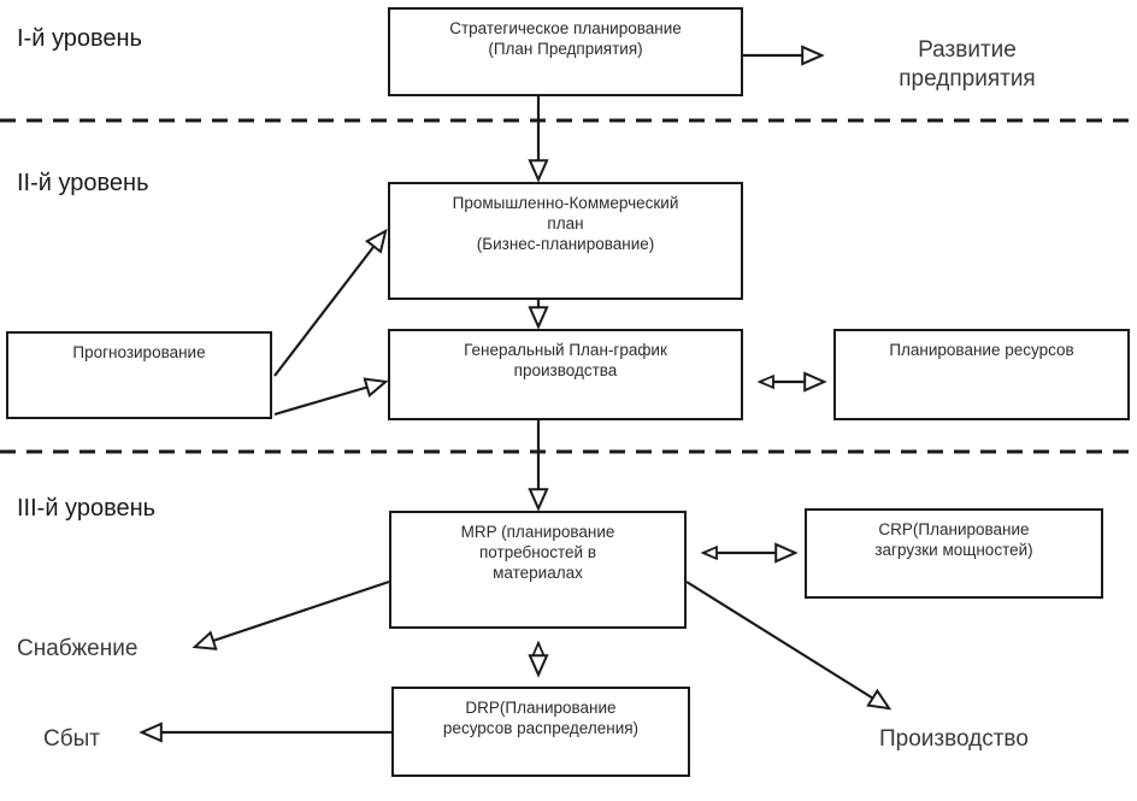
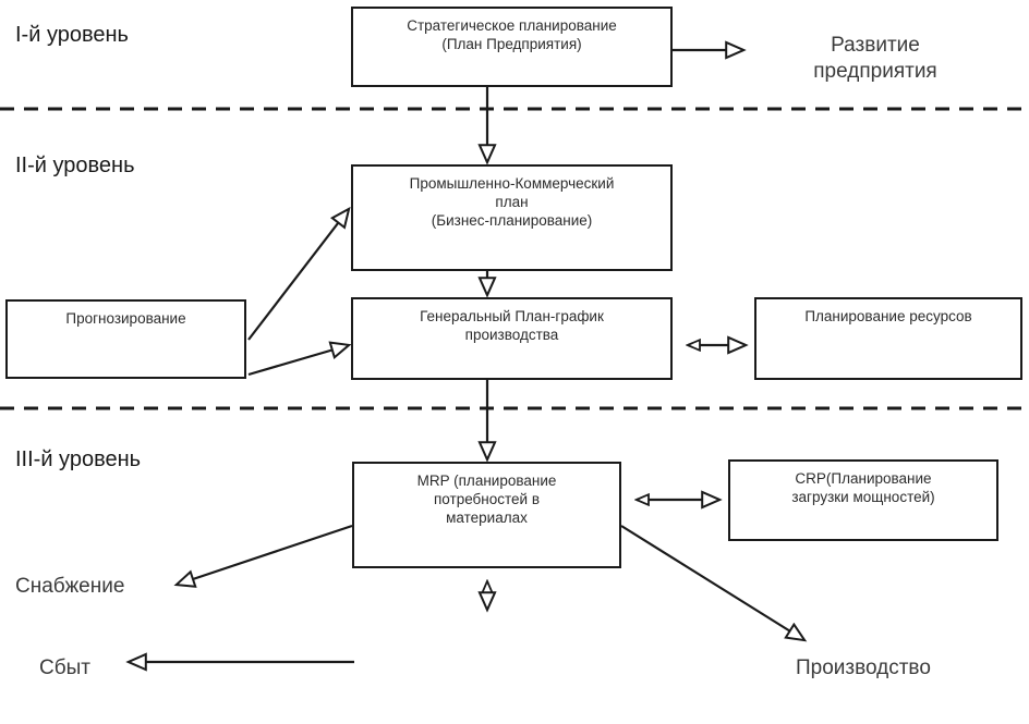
  I-й уровень
  II-й уровень
  III-й уровень
  Стратегическое планирование
  (План Предприятия)
  Промышленно-Коммерческий
  план
  (Бизнес-планирование)
  Генеральный План-график
  производства
  Прогнозирование
  Планирование ресурсов
  MRP (планирование
  потребностей в
  материалах
  CRP(Планирование
  загрузки мощностей)
- DRP(Планирование
- ресурсов распределения)
  Развитие
  предприятия
  Снабжение
  Сбыт
  Производство
